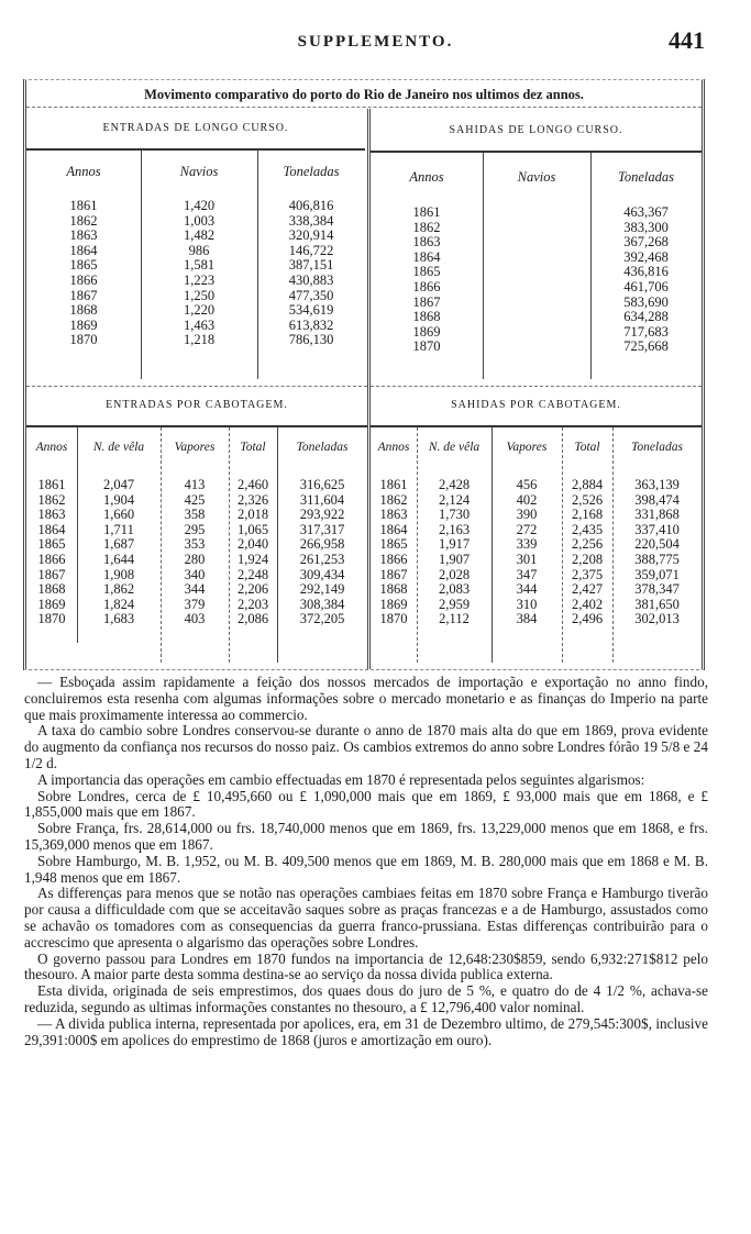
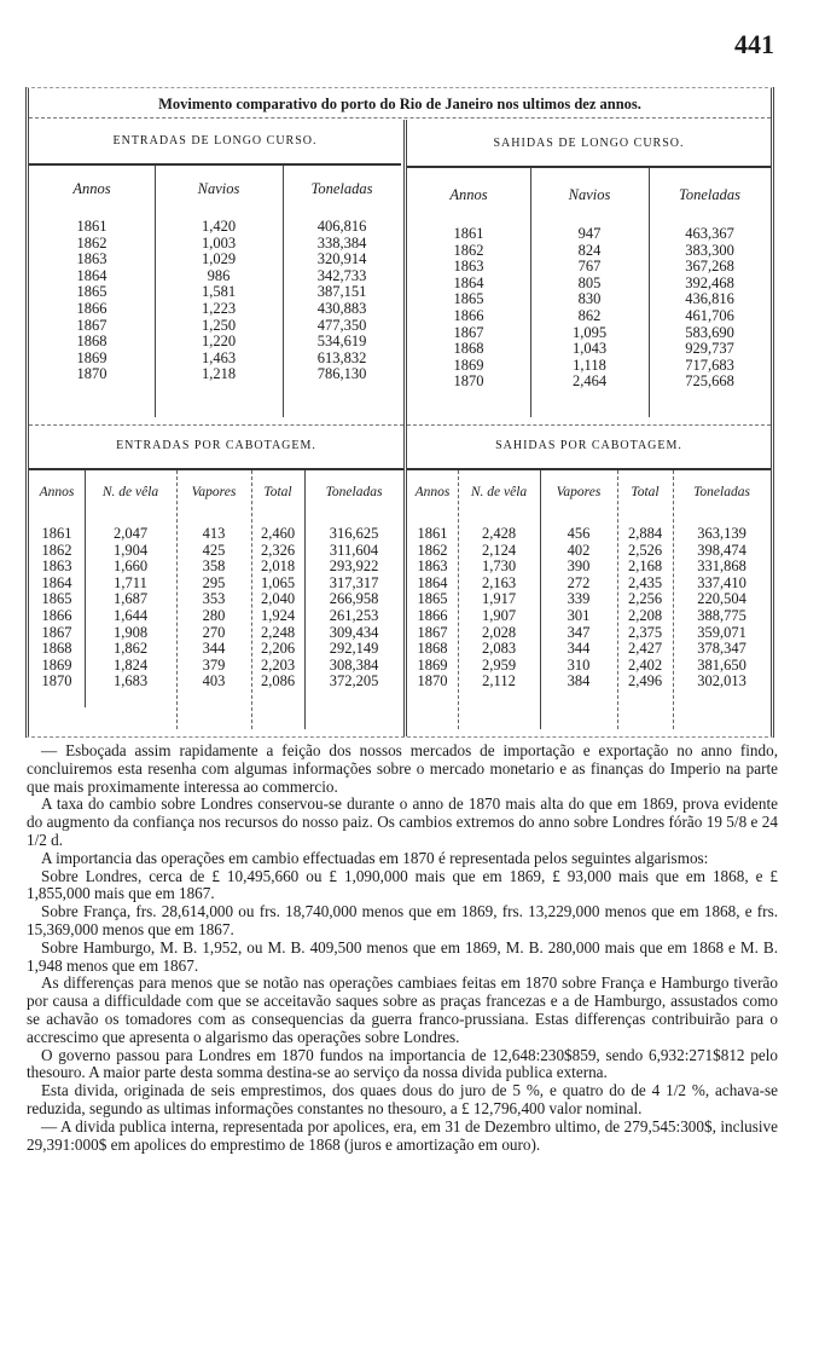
- SUPPLEMENTO.
  441
  Movimento comparativo do porto do Rio de Janeiro nos ultimos dez annos.
  ENTRADAS DE LONGO CURSO.
  Annos
  Navios
  Toneladas
  1861
  1862
  1863
  1864
  1865
  1866
  1867
  1868
  1869
  1870
  1,420
  1,003
- 1,482
+ 1,029
  986
  1,581
  1,223
  1,250
  1,220
  1,463
  1,218
  406,816
  338,384
  320,914
- 146,722
+ 342,733
  387,151
  430,883
  477,350
  534,619
  613,832
  786,130
  SAHIDAS DE LONGO CURSO.
  Annos
  Navios
  Toneladas
  1861
  1862
  1863
  1864
  1865
  1866
  1867
  1868
  1869
  1870
+ 947
+ 824
+ 767
+ 805
+ 830
+ 862
+ 1,095
+ 1,043
+ 1,118
+ 2,464
  463,367
  383,300
  367,268
  392,468
  436,816
  461,706
  583,690
- 634,288
+ 929,737
  717,683
  725,668
  ENTRADAS POR CABOTAGEM.
  Annos
  N. de vêla
  Vapores
  Total
  Toneladas
  1861
  1862
  1863
  1864
  1865
  1866
  1867
  1868
  1869
  1870
  2,047
  1,904
  1,660
  1,711
  1,687
  1,644
  1,908
  1,862
  1,824
  1,683
  413
  425
  358
  295
  353
  280
- 340
+ 270
  344
  379
  403
  2,460
  2,326
  2,018
  1,065
  2,040
  1,924
  2,248
  2,206
  2,203
  2,086
  316,625
  311,604
  293,922
  317,317
  266,958
  261,253
  309,434
  292,149
  308,384
  372,205
  SAHIDAS POR CABOTAGEM.
  Annos
  N. de vêla
  Vapores
  Total
  Toneladas
  1861
  1862
  1863
  1864
  1865
  1866
  1867
  1868
  1869
  1870
  2,428
  2,124
  1,730
  2,163
  1,917
  1,907
  2,028
  2,083
  2,959
  2,112
  456
  402
  390
  272
  339
  301
  347
  344
  310
  384
  2,884
  2,526
  2,168
  2,435
  2,256
  2,208
  2,375
  2,427
  2,402
  2,496
  363,139
  398,474
  331,868
  337,410
  220,504
  388,775
  359,071
  378,347
  381,650
  302,013
  — Esboçada assim rapidamente a feição dos nossos mercados de importação e exportação no anno findo, concluiremos esta resenha com algumas informações sobre o mercado monetario e as finanças do Imperio na parte que mais proximamente interessa ao commercio.
  A taxa do cambio sobre Londres conservou-se durante o anno de 1870 mais alta do que em 1869, prova evidente do augmento da confiança nos recursos do nosso paiz. Os cambios extremos do anno sobre Londres fórão 19 5/8 e 24 1/2 d.
  A importancia das operações em cambio effectuadas em 1870 é representada pelos seguintes algarismos:
  Sobre Londres, cerca de £ 10,495,660 ou £ 1,090,000 mais que em 1869, £ 93,000 mais que em 1868, e £ 1,855,000 mais que em 1867.
  Sobre França, frs. 28,614,000 ou frs. 18,740,000 menos que em 1869, frs. 13,229,000 menos que em 1868, e frs. 15,369,000 menos que em 1867.
  Sobre Hamburgo, M. B. 1,952, ou M. B. 409,500 menos que em 1869, M. B. 280,000 mais que em 1868 e M. B. 1,948 menos que em 1867.
  As differenças para menos que se notão nas operações cambiaes feitas em 1870 sobre França e Hamburgo tiverão por causa a difficuldade com que se acceitavão saques sobre as praças francezas e a de Hamburgo, assustados como se achavão os tomadores com as consequencias da guerra franco-prussiana. Estas differenças contribuirão para o accrescimo que apresenta o algarismo das operações sobre Londres.
  O governo passou para Londres em 1870 fundos na importancia de 12,648:230$859, sendo 6,932:271$812 pelo thesouro. A maior parte desta somma destina-se ao serviço da nossa divida publica externa.
  Esta divida, originada de seis emprestimos, dos quaes dous do juro de 5 %, e quatro do de 4 1/2 %, achava-se reduzida, segundo as ultimas informações constantes no thesouro, a £ 12,796,400 valor nominal.
  — A divida publica interna, representada por apolices, era, em 31 de Dezembro ultimo, de 279,545:300$, inclusive 29,391:000$ em apolices do emprestimo de 1868 (juros e amortização em ouro).
